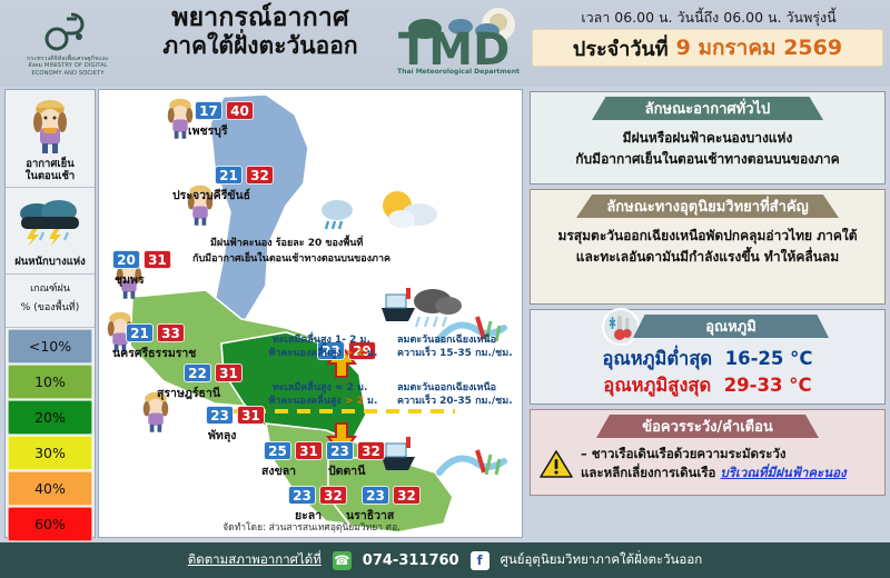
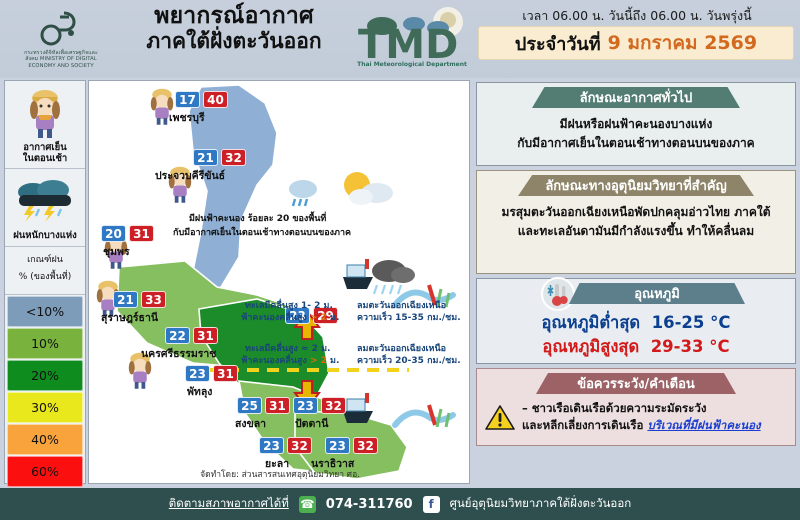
  พยากรณ์อากาศ
  ภาคใต้ฝั่งตะวันออก
  TMD
  เวลา 06.00 น. วันนี้ถึง 06.00 น. วันพรุ่งนี้
  ประจำวันที่
  9 มกราคม 2569
  อากาศเย็น
  ในตอนเช้า
  ฝนหนักบางแห่ง
  เกณฑ์ฝน
  % (ของพื้นที่)
  <10%
  10%
  20%
  30%
  40%
  60%
  17
  40
  เพชรบุรี
  21
  32
  ประจวบคีรีขันธ์
  20
  31
  ชุมพร
  21
  33
- นครศรีธรรมราช
+ สุราษฎร์ธานี
  22
  31
- สุราษฎร์ธานี
+ นครศรีธรรมราช
  23
  31
  พัทลุง
  25
  31
  สงขลา
  23
  32
  ปัตตานี
  23
  32
  ยะลา
  23
  32
  นราธิวาส
  23
  29
  มีฝนฟ้าคะนอง ร้อยละ 20 ของพื้นที่
  กับมีอากาศเย็นในตอนเช้าทางตอนบนของภาค
  ทะเลมีคลื่นสูง 1- 2 ม.
  ฟ้าคะนองคลื่นสูง > 2 ม.
  ลมตะวันออกเฉียงเหนือ
  ความเร็ว 15-35 กม./ชม.
  ทะเลมีคลื่นสูง ≈ 2 ม.
  ฟ้าคะนองคลื่นสูง > 2 ม.
  ลมตะวันออกเฉียงเหนือ
  ความเร็ว 20-35 กม./ชม.
  จัดทำโดย: ส่วนสารสนเทศอุตุนิยมวิทยา ศอ.
  ลักษณะอากาศทั่วไป
  มีฝนหรือฝนฟ้าคะนองบางแห่ง
  กับมีอากาศเย็นในตอนเช้าทางตอนบนของภาค
  ลักษณะทางอุตุนิยมวิทยาที่สำคัญ
  มรสุมตะวันออกเฉียงเหนือพัดปกคลุมอ่าวไทย ภาคใต้
  และทะเลอันดามันมีกำลังแรงขึ้น ทำให้คลื่นลม
  อุณหภูมิ
  อุณหภูมิต่ำสุด 16-25 °C
  อุณหภูมิสูงสุด 29-33 °C
  ข้อควรระวัง/คำเตือน
  – ชาวเรือเดินเรือด้วยความระมัดระวัง
  และหลีกเลี่ยงการเดินเรือ บริเวณที่มีฝนฟ้าคะนอง
  ติดตามสภาพอากาศได้ที่
  ☎
  074-311760
  f
  ศูนย์อุตุนิยมวิทยาภาคใต้ฝั่งตะวันออก
